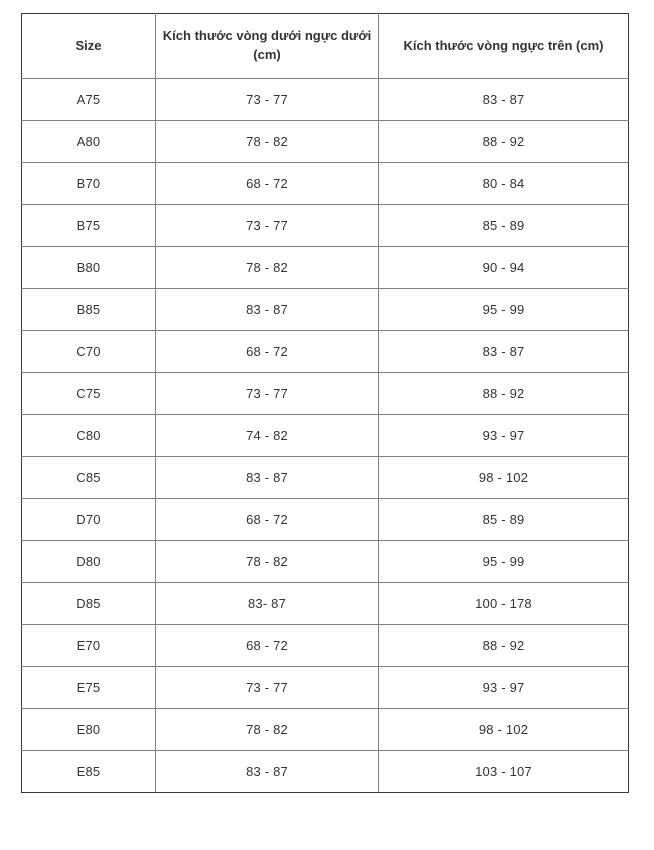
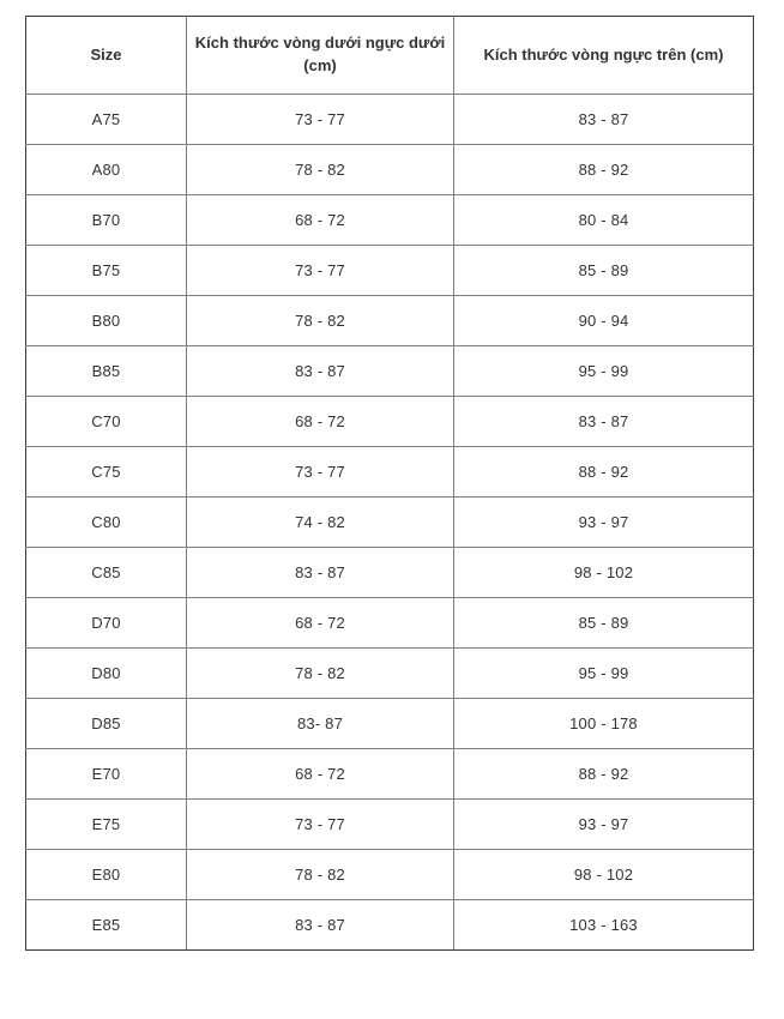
  Size	Kích thước vòng dưới ngực dưới (cm)	Kích thước vòng ngực trên (cm)
  A75	73 - 77	83 - 87
  A80	78 - 82	88 - 92
  B70	68 - 72	80 - 84
  B75	73 - 77	85 - 89
  B80	78 - 82	90 - 94
  B85	83 - 87	95 - 99
  C70	68 - 72	83 - 87
  C75	73 - 77	88 - 92
  C80	74 - 82	93 - 97
  C85	83 - 87	98 - 102
  D70	68 - 72	85 - 89
  D80	78 - 82	95 - 99
  D85	83- 87	100 - 178
  E70	68 - 72	88 - 92
  E75	73 - 77	93 - 97
  E80	78 - 82	98 - 102
- E85	83 - 87	103 - 107
+ E85	83 - 87	103 - 163
